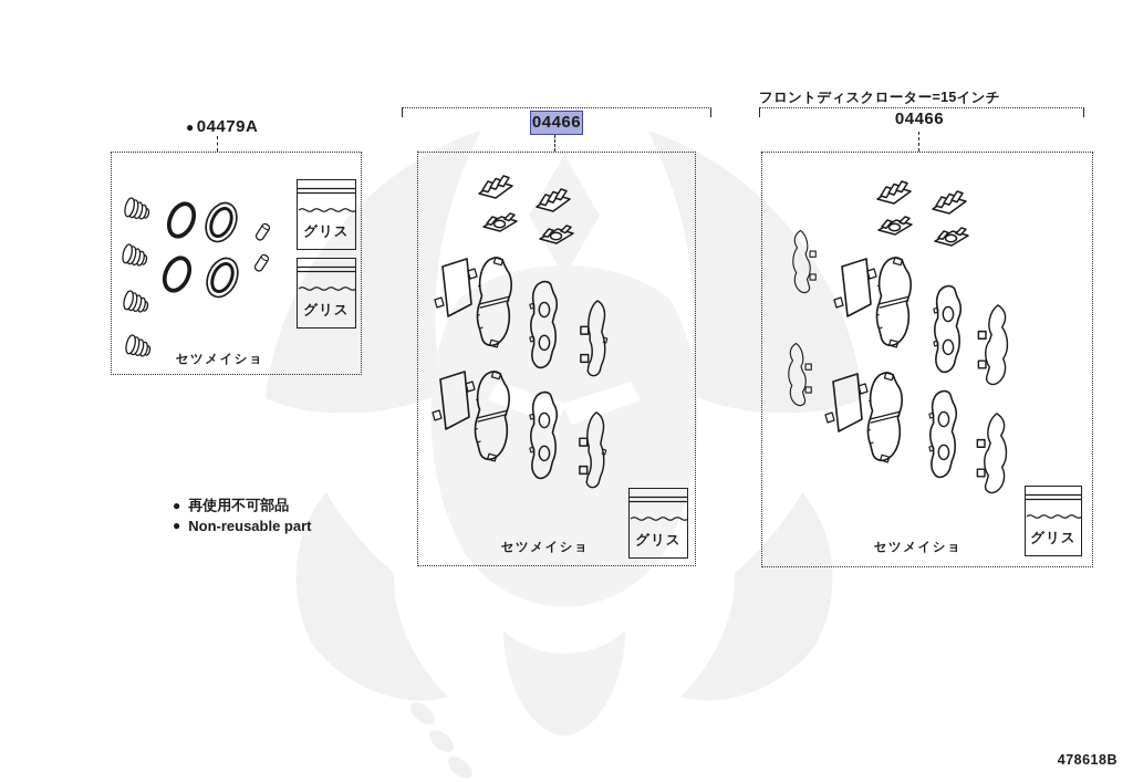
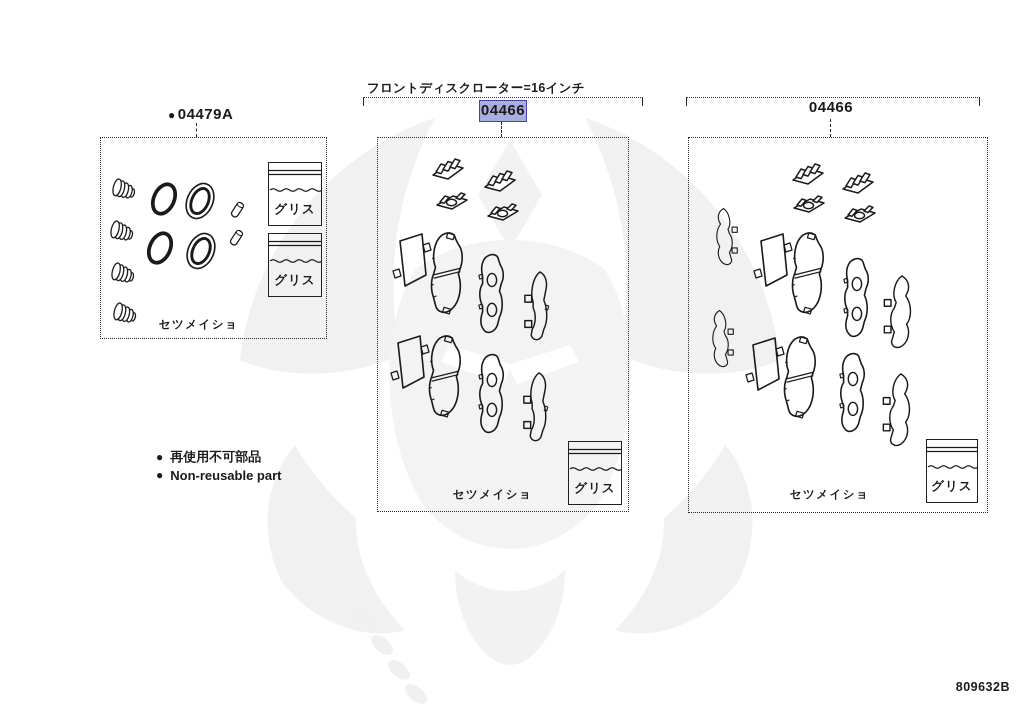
  ● 04479A
  グリス
  グリス
  セツメイショ
+ フロントディスクローター=16インチ
  04466
  グリス
  セツメイショ
- フロントディスクローター=15インチ
  04466
  グリス
  セツメイショ
  ●
  再使用不可部品
  ●
  Non-reusable part
- 478618B
+ 809632B
